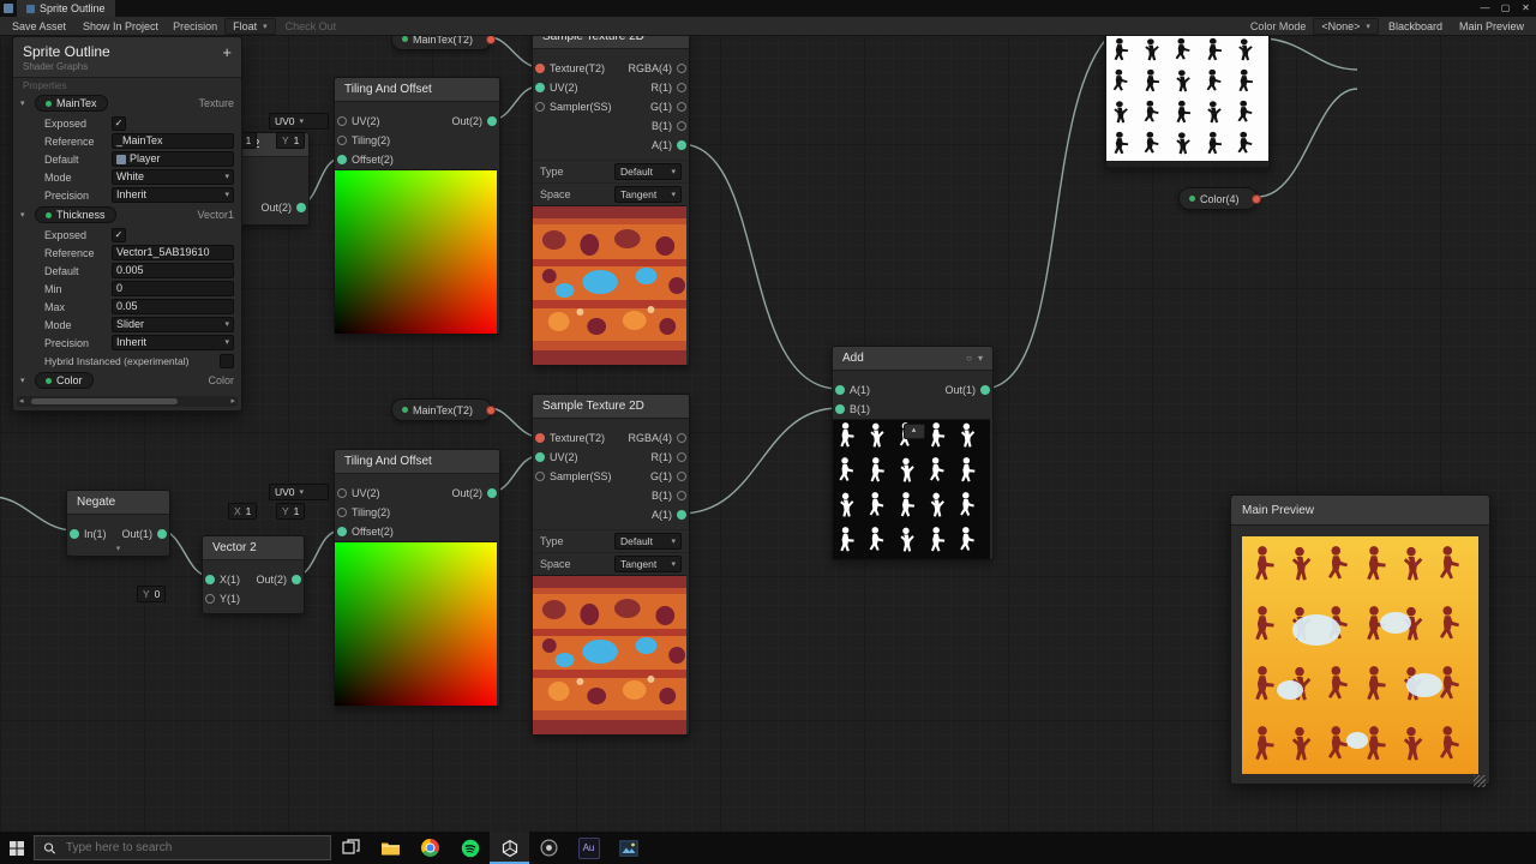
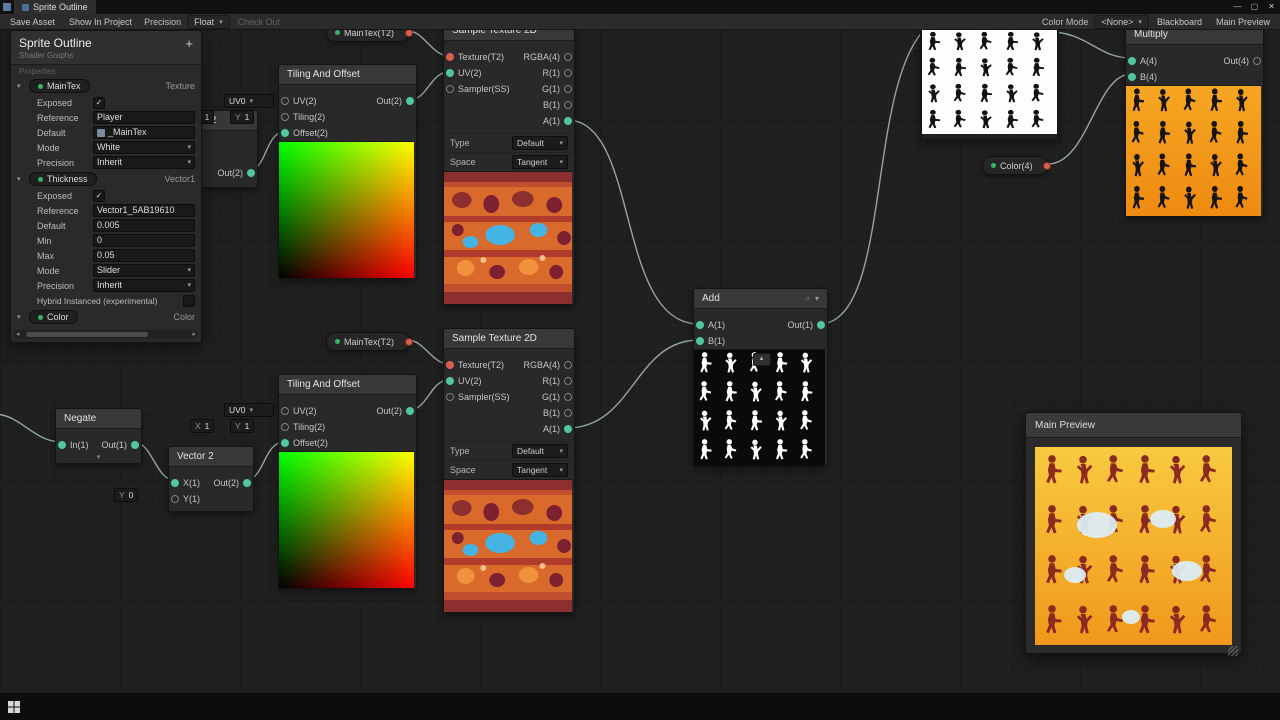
  Out(2)
  MainTex(T2)
  Tiling And Offset
  UV(2)
  Tiling(2)
  Offset(2)
  Out(2)
  UV0
  1
  Y
  1
  Sample Texture 2D
  Texture(T2)
  UV(2)
  Sampler(SS)
  RGBA(4)
  R(1)
  G(1)
  B(1)
  A(1)
  Type
  Default
  Space
  Tangent
  MainTex(T2)
  Tiling And Offset
  UV(2)
  Tiling(2)
  Offset(2)
  Out(2)
  UV0
  X
  1
  Y
  1
  Sample Texture 2D
  Texture(T2)
  UV(2)
  Sampler(SS)
  RGBA(4)
  R(1)
  G(1)
  B(1)
  A(1)
  Type
  Default
  Space
  Tangent
  Negate
  In(1)
  Out(1)
  Vector 2
  X(1)
  Y(1)
  Out(2)
  Y
  0
  Add
  ○
  ▾
  A(1)
  B(1)
  Out(1)
  Color(4)
+ Multiply
+ A(4)
+ B(4)
+ Out(4)
  Main Preview
  Sprite Outline
  Shader Graphs
  +
  Properties
  MainTex
  Texture
  Exposed
  ✓
  Reference
- _MainTex
+ Player
  Default
- Player
+ _MainTex
  Mode
  White
  Precision
  Inherit
  Thickness
  Vector1
  Exposed
  ✓
  Reference
  Vector1_5AB19610
  Default
  0.005
  Min
  0
  Max
  0.05
  Mode
  Slider
  Precision
  Inherit
  Hybrid Instanced (experimental)
  Color
  Color
  Sprite Outline
  —
  ▢
  ✕
  Save Asset
  Show In Project
  Precision
  Float
  Check Out
  Color Mode
  <None>
  Blackboard
  Main Preview
- Type here to search
- Au
